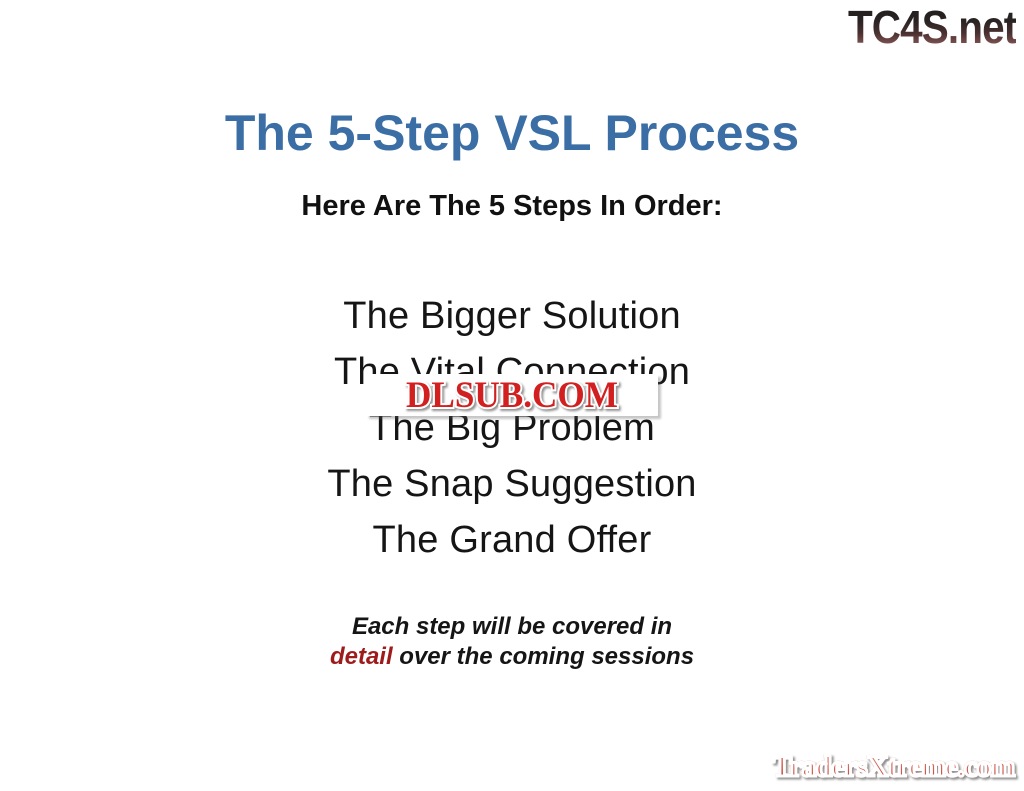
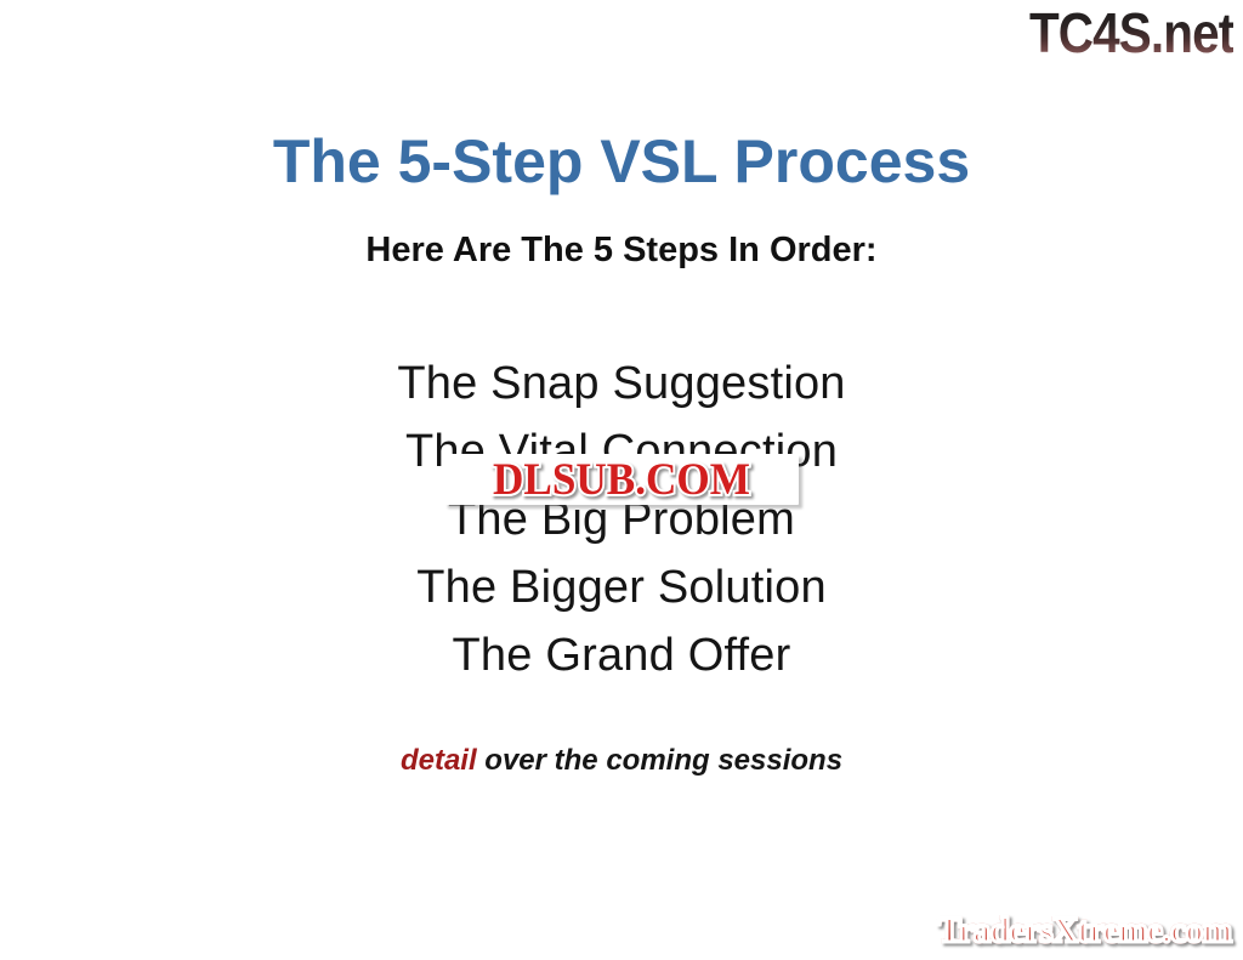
  TC4S.net
  The 5-Step VSL Process
  Here Are The 5 Steps In Order:
- The Bigger Solution
+ The Snap Suggestion
  The Vital Connection
  The Big Problem
- The Snap Suggestion
+ The Bigger Solution
  The Grand Offer
  DLSUB.COM
- Each step will be covered in
  detail over the coming sessions
  TradersXtreme.com
